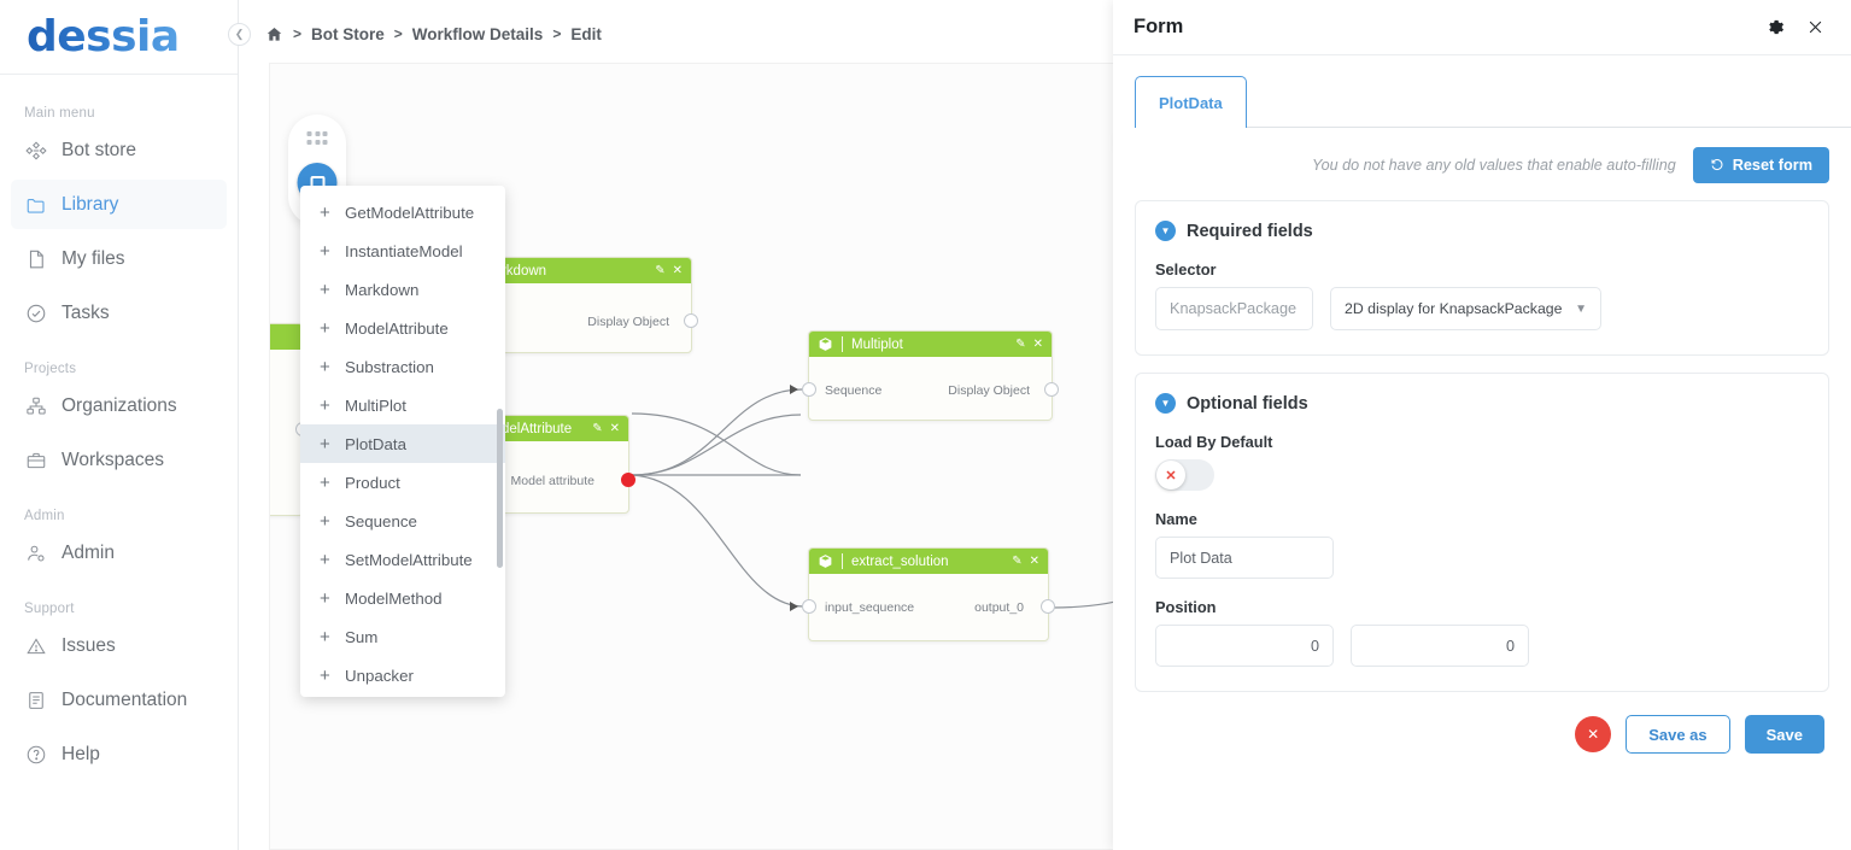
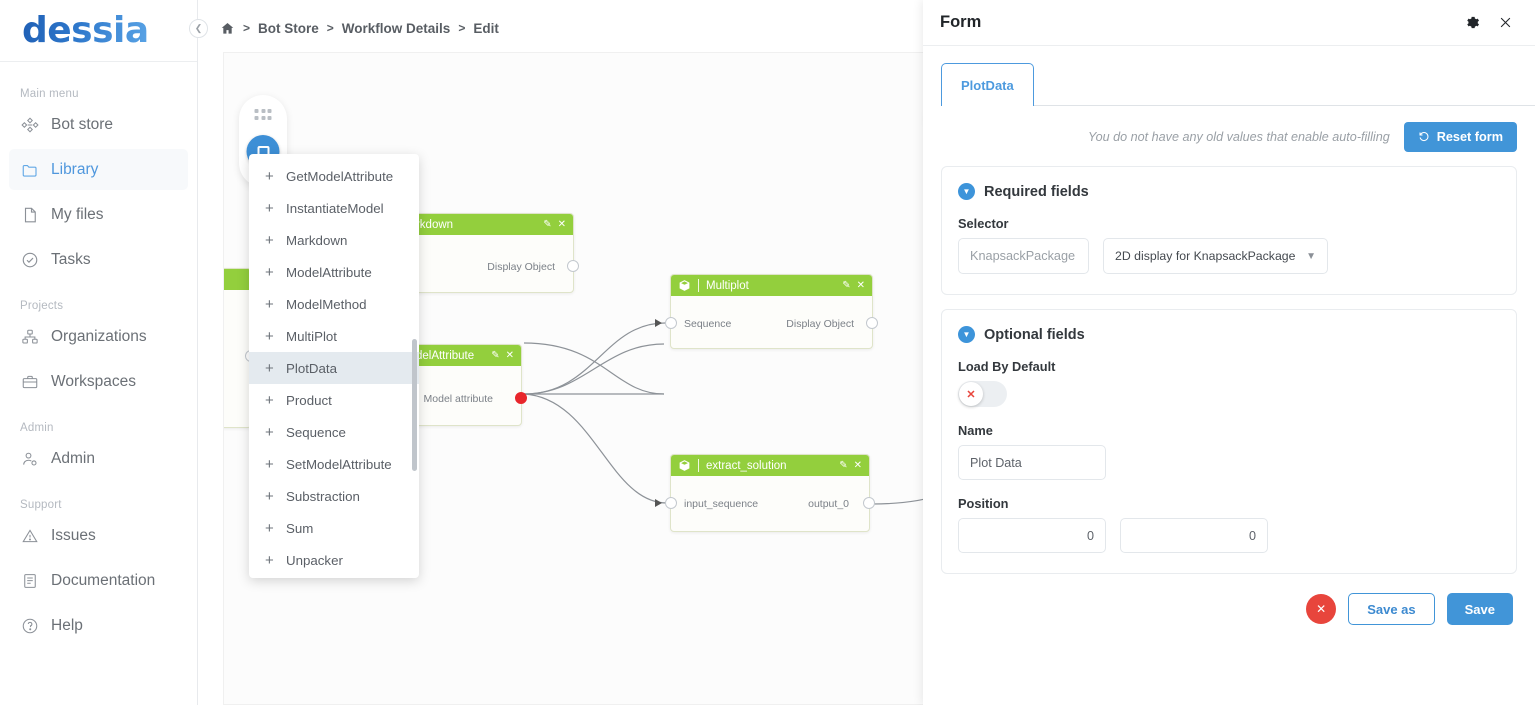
  dessia
  Main menu
  Bot store
  Library
  My files
  Tasks
  Projects
  Organizations
  Workspaces
  Admin
  Admin
  Support
  Issues
  Documentation
  Help
  ❮
  >
  Bot Store
  >
  Workflow Details
  >
  Edit
  ✎
  ✕
  Display Object
  delAttribute
  ✎
  ✕
  Model attribute
  Multiplot
  ✎
  ✕
  Sequence
  Display Object
  extract_solution
  ✎
  ✕
  input_sequence
  output_0
  +
  GetModelAttribute
  +
  InstantiateModel
  +
  Markdown
  +
  ModelAttribute
  +
- Substraction
+ ModelMethod
  +
  MultiPlot
  +
  PlotData
  +
  Product
  +
  Sequence
  +
  SetModelAttribute
  +
- ModelMethod
+ Substraction
  +
  Sum
  +
  Unpacker
  Form
  PlotData
  You do not have any old values that enable auto-filling
  Reset form
  ▼
  Required fields
  Selector
  KnapsackPackage
  2D display for KnapsackPackage
  ▼
  ▼
  Optional fields
  Load By Default
  ✕
  Name
  Plot Data
  Position
  0
  0
  ✕
  Save as
  Save
